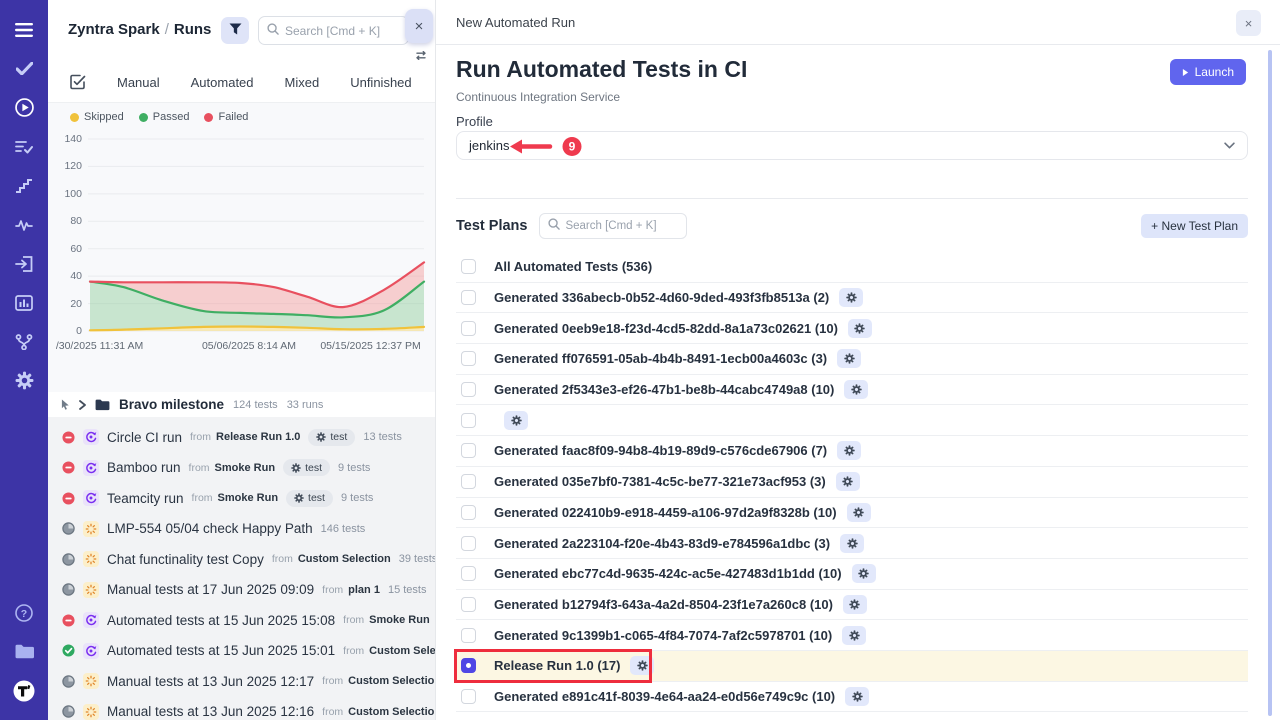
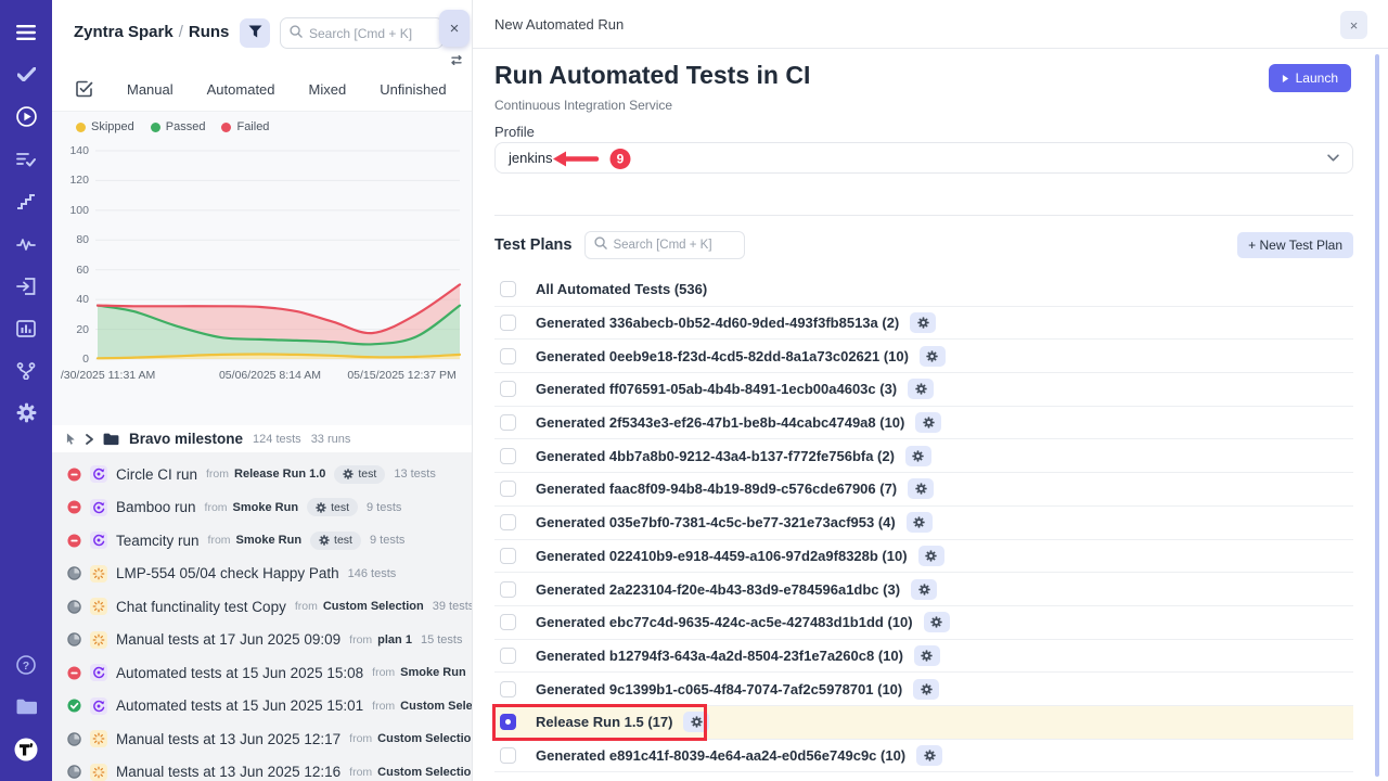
  ?
  Zyntra Spark / Runs
  Search [Cmd + K]
  ×
  Manual
  Automated
  Mixed
  Unfinished
  Skipped
  Passed
  Failed
  0
  20
  40
  60
  80
  100
  120
  140
  /30/2025 11:31 AM
  05/06/2025 8:14 AM
  05/15/2025 12:37 PM
  Bravo milestone
  124 tests
  33 runs
  Circle CI run
  from
  Release Run 1.0
  test
  13 tests
  Bamboo run
  from
  Smoke Run
  test
  9 tests
  Teamcity run
  from
  Smoke Run
  test
  9 tests
  LMP-554 05/04 check Happy Path
  146 tests
  Chat functinality test Copy
  from
  Custom Selection
  39 test
  Manual tests at 17 Jun 2025 09:09
  from
  plan 1
  15 tests
  Automated tests at 15 Jun 2025 15:08
  from
  Smoke Run
  Automated tests at 15 Jun 2025 15:01
  from
  Manual tests at 13 Jun 2025 12:17
  from
  Custom Selectio
  Manual tests at 13 Jun 2025 12:16
  from
  Custom Selectio
  New Automated Run
  ×
  Run Automated Tests in CI
  Continuous Integration Service
  Launch
  Profile
  jenkins
  9
  Test Plans
  Search [Cmd + K]
  + New Test Plan
  All Automated Tests (536)
  Generated 336abecb-0b52-4d60-9ded-493f3fb8513a (2)
  Generated 0eeb9e18-f23d-4cd5-82dd-8a1a73c02621 (10)
  Generated ff076591-05ab-4b4b-8491-1ecb00a4603c (3)
  Generated 2f5343e3-ef26-47b1-be8b-44cabc4749a8 (10)
+ Generated 4bb7a8b0-9212-43a4-b137-f772fe756bfa (2)
  Generated faac8f09-94b8-4b19-89d9-c576cde67906 (7)
- Generated 035e7bf0-7381-4c5c-be77-321e73acf953 (3)
+ Generated 035e7bf0-7381-4c5c-be77-321e73acf953 (4)
  Generated 022410b9-e918-4459-a106-97d2a9f8328b (10)
  Generated 2a223104-f20e-4b43-83d9-e784596a1dbc (3)
  Generated ebc77c4d-9635-424c-ac5e-427483d1b1dd (10)
  Generated b12794f3-643a-4a2d-8504-23f1e7a260c8 (10)
  Generated 9c1399b1-c065-4f84-7074-7af2c5978701 (10)
- Release Run 1.0 (17)
+ Release Run 1.5 (17)
  Generated e891c41f-8039-4e64-aa24-e0d56e749c9c (10)
